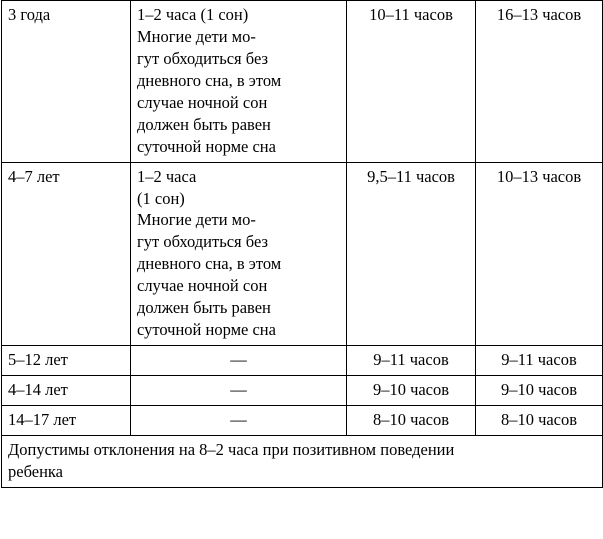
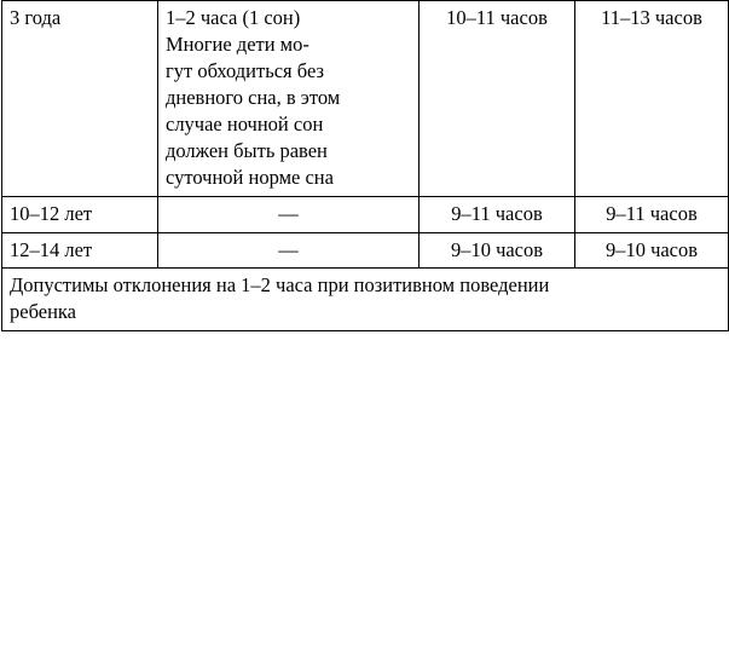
- 3 года	1–2 часа (1 сон) Многие дети мо- гут обходиться без дневного сна, в этом случае ночной сон должен быть равен суточной норме сна	10–11 часов	16–13 часов
+ 3 года	1–2 часа (1 сон) Многие дети мо- гут обходиться без дневного сна, в этом случае ночной сон должен быть равен суточной норме сна	10–11 часов	11–13 часов
- 4–7 лет	1–2 часа (1 сон) Многие дети мо- гут обходиться без дневного сна, в этом случае ночной сон должен быть равен суточной норме сна	9,5–11 часов	10–13 часов
- 5–12 лет	—	9–11 часов	9–11 часов
+ 10–12 лет	—	9–11 часов	9–11 часов
- 4–14 лет	—	9–10 часов	9–10 часов
+ 12–14 лет	—	9–10 часов	9–10 часов
- 14–17 лет	—	8–10 часов	8–10 часов
- Допустимы отклонения на 8–2 часа при позитивном поведении ребенка
+ Допустимы отклонения на 1–2 часа при позитивном поведении ребенка
